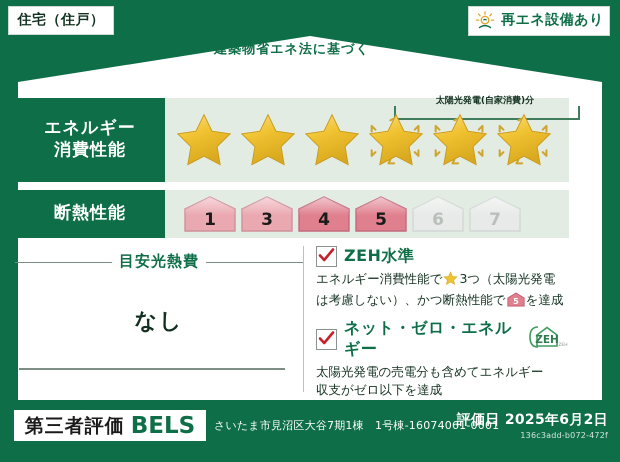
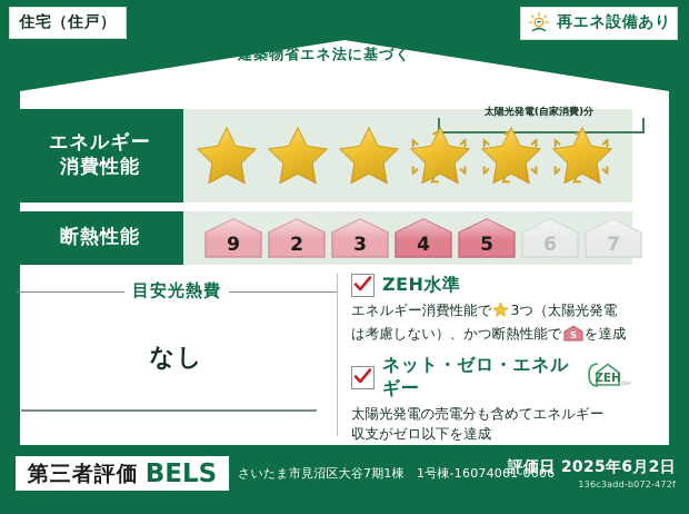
  住宅（住戸）
  再エネ設備あり
  建築物省エネ法に基づく
  エネルギー
  消費性能
  太陽光発電(自家消費)分
  断熱性能
- 1
+ 9
+ 2
  3
  4
  5
  6
  7
  目安光熱費
  なし
  ZEH水準
  エネルギー消費性能で 3つ（太陽光発電
  は考慮しない）、かつ断熱性能で
  5
  を達成
  ネット・ゼロ・エネルギー
  ZEH
  太陽光発電の売電分も含めてエネルギー
  収支がゼロ以下を達成
  第三者評価
  BELS
- さいたま市見沼区大谷7期1棟 1号棟-16074061-0001
+ さいたま市見沼区大谷7期1棟 1号棟-16074061-0006
  評価日 2025年6月2日
  136c3add-b072-472f
